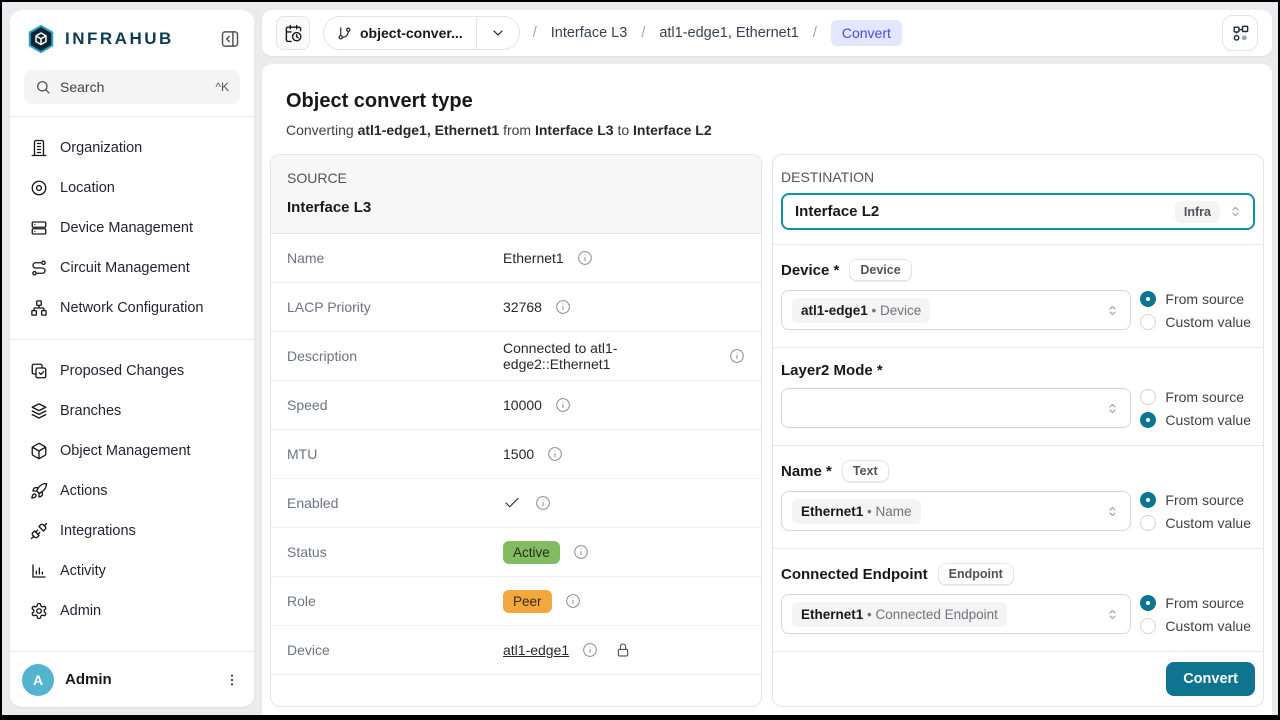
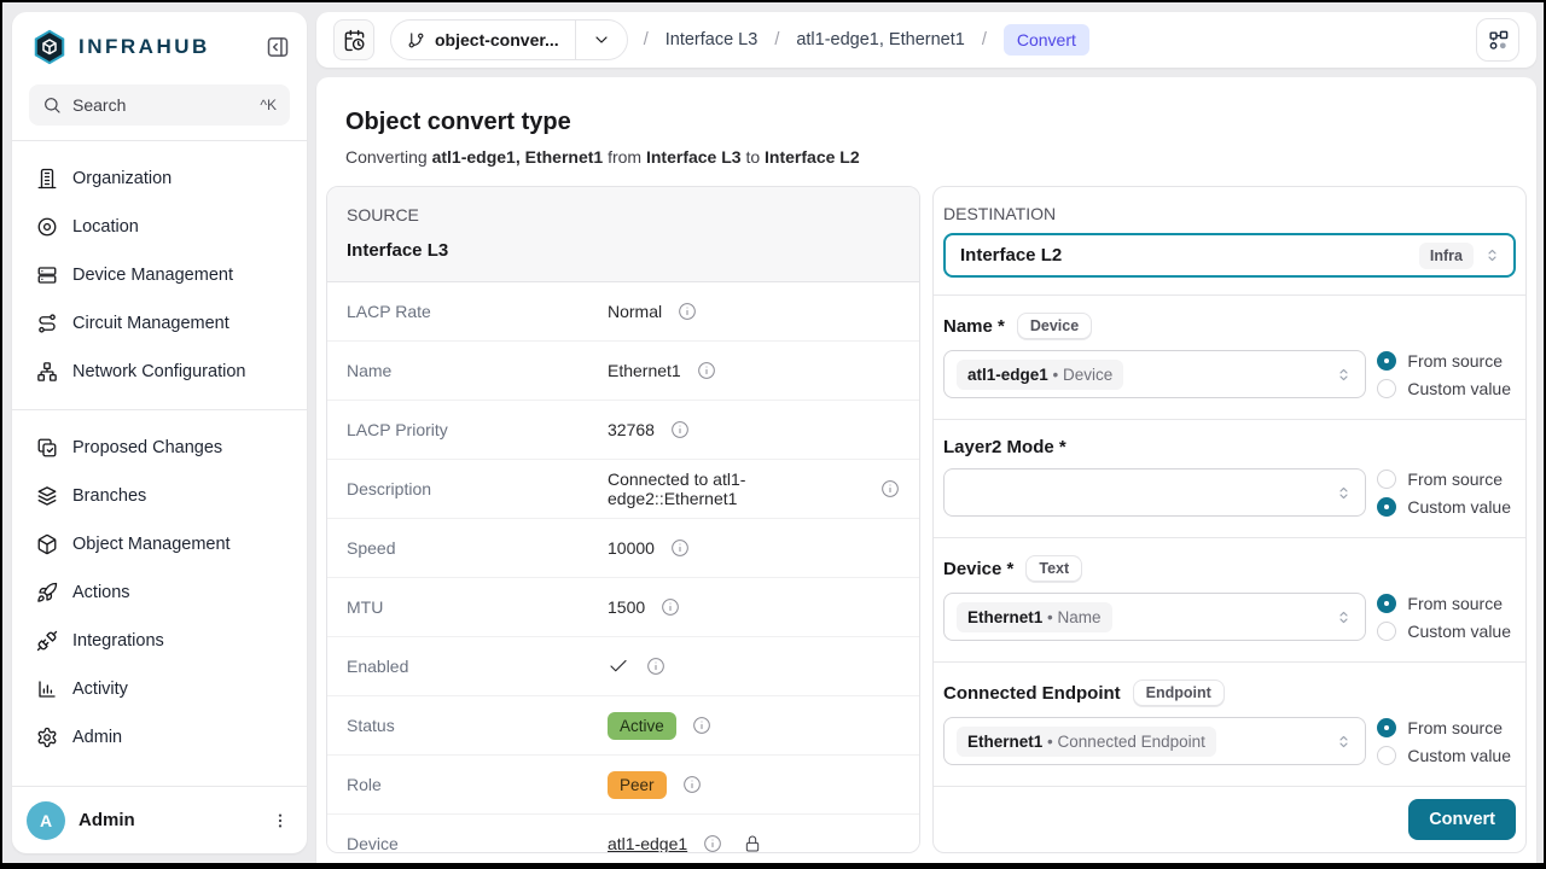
  INFRAHUB
  Search
  ^K
  Organization
  Location
  Device Management
  Circuit Management
  Network Configuration
  Proposed Changes
  Branches
  Object Management
  Actions
  Integrations
  Activity
  Admin
  A
  Admin
  object-conver...
  /
  Interface L3
  /
  atl1-edge1, Ethernet1
  /
  Convert
  Object convert type
  Converting atl1-edge1, Ethernet1 from Interface L3 to Interface L2
  SOURCE
  Interface L3
+ LACP Rate
+ Normal
  Name
  Ethernet1
  LACP Priority
  32768
  Description
  Connected to atl1-edge2::Ethernet1
  Speed
  10000
  MTU
  1500
  Enabled
  Status
  Active
  Role
  Peer
  Device
  atl1-edge1
  DESTINATION
  Interface L2
  Infra
- Device *
+ Name *
  Device
  atl1-edge1 • Device
  From source
  Custom value
  Layer2 Mode *
  From source
  Custom value
- Name *
+ Device *
  Text
  Ethernet1 • Name
  From source
  Custom value
  Connected Endpoint
  Endpoint
  Ethernet1 • Connected Endpoint
  From source
  Custom value
  Convert
